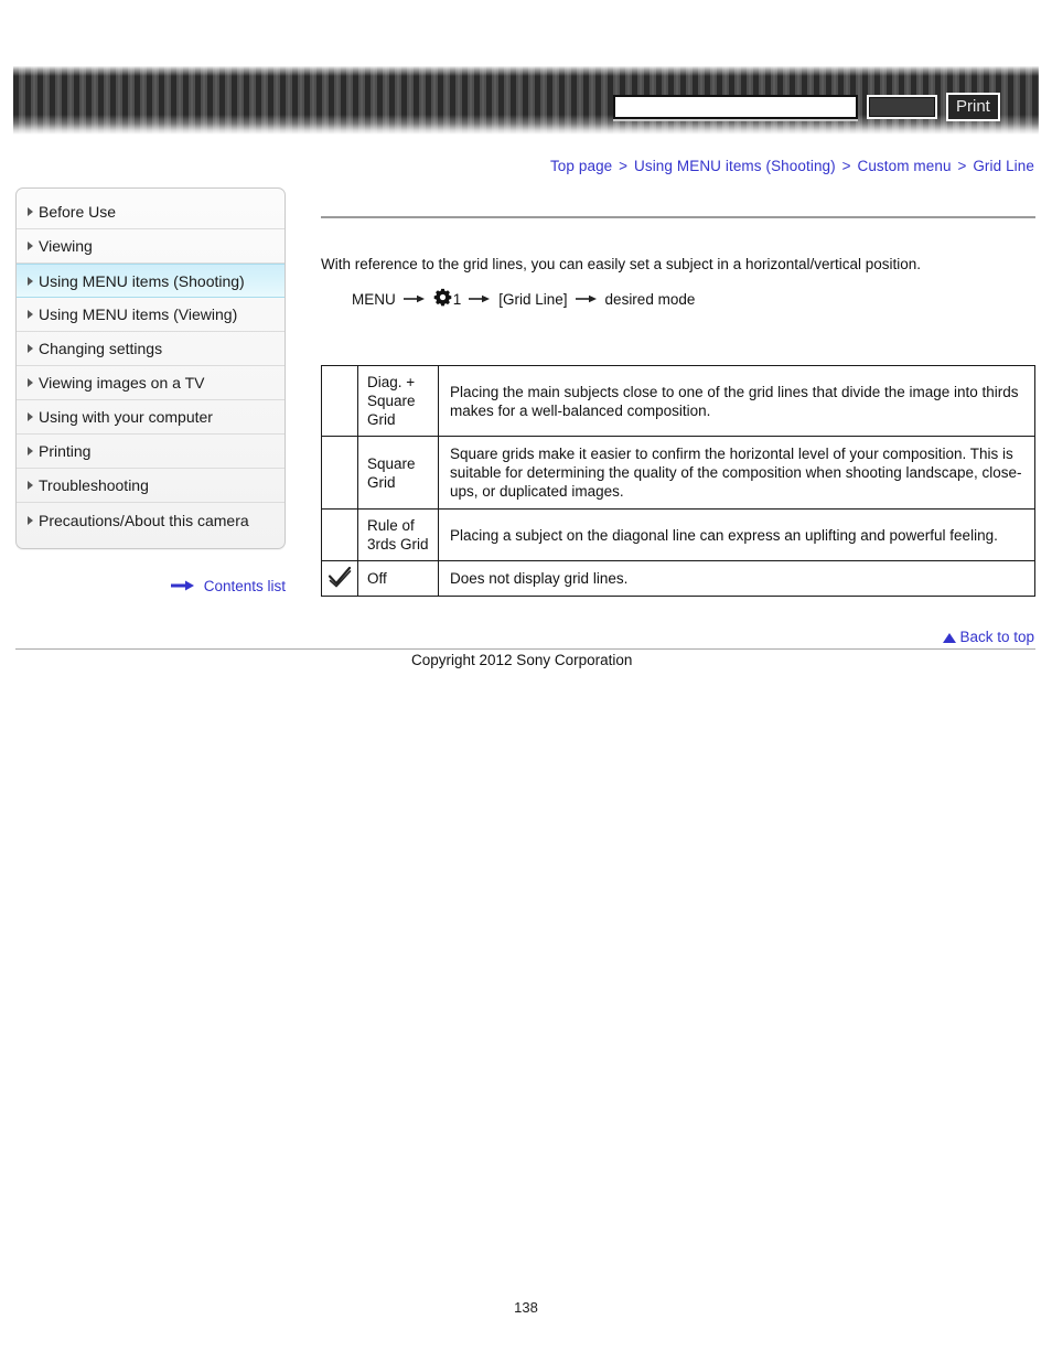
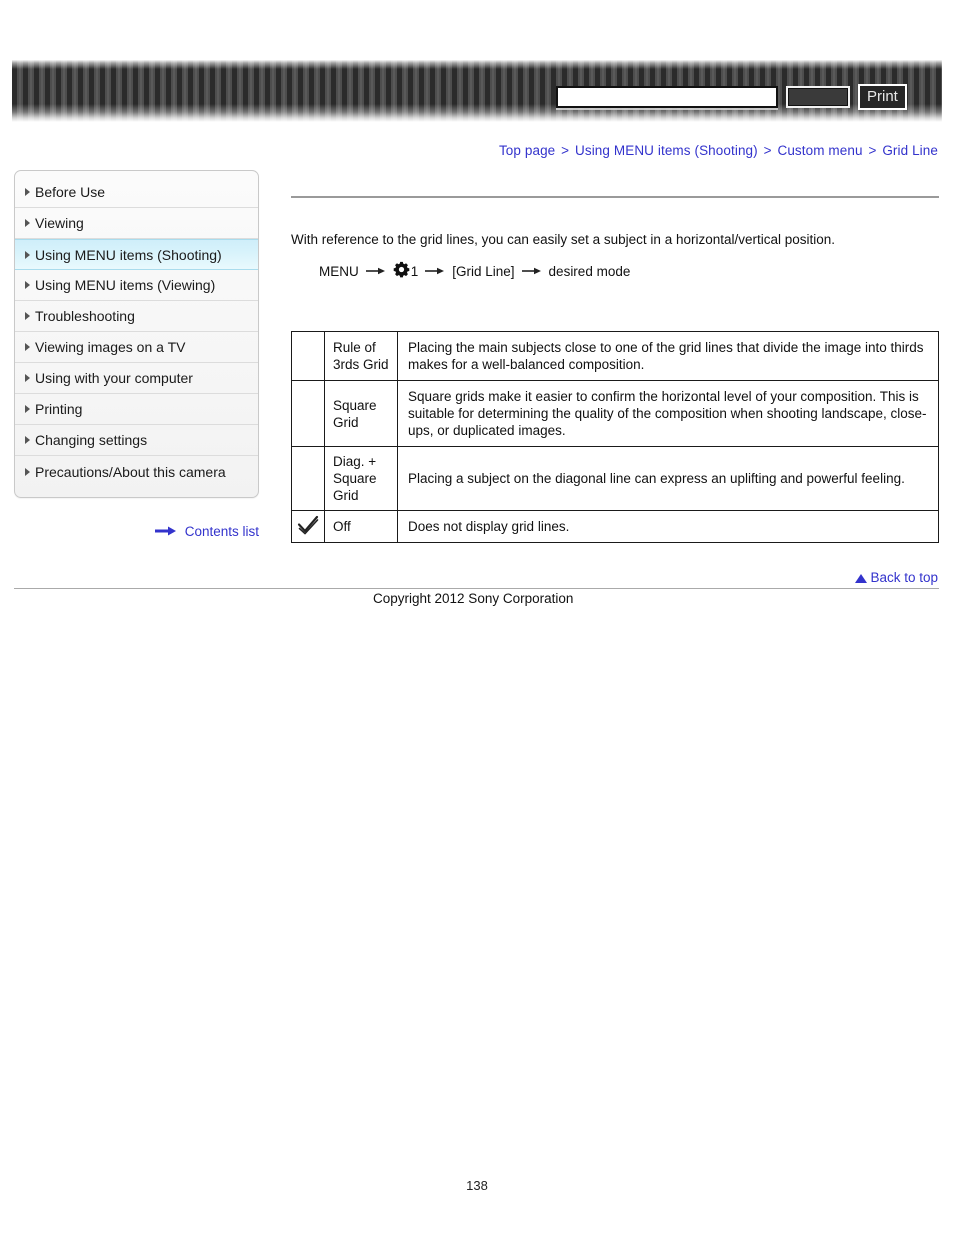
  Print
  Top page > Using MENU items (Shooting) > Custom menu > Grid Line
  Before Use
  Viewing
  Using MENU items (Shooting)
  Using MENU items (Viewing)
- Changing settings
+ Troubleshooting
  Viewing images on a TV
  Using with your computer
  Printing
- Troubleshooting
+ Changing settings
  Precautions/About this camera
  Contents list
  With reference to the grid lines, you can easily set a subject in a horizontal/vertical position.
  MENU
  1
  [Grid Line]
  desired mode
- 	Diag. + Square Grid	Placing the main subjects close to one of the grid lines that divide the image into thirds makes for a well-balanced composition.
+ 	Rule of 3rds Grid	Placing the main subjects close to one of the grid lines that divide the image into thirds makes for a well-balanced composition.
  	Square Grid	Square grids make it easier to confirm the horizontal level of your composition. This is suitable for determining the quality of the composition when shooting landscape, close-ups, or duplicated images.
- 	Rule of 3rds Grid	Placing a subject on the diagonal line can express an uplifting and powerful feeling.
+ 	Diag. + Square Grid	Placing a subject on the diagonal line can express an uplifting and powerful feeling.
  	Off	Does not display grid lines.
  Back to top
  Copyright 2012 Sony Corporation
  138
